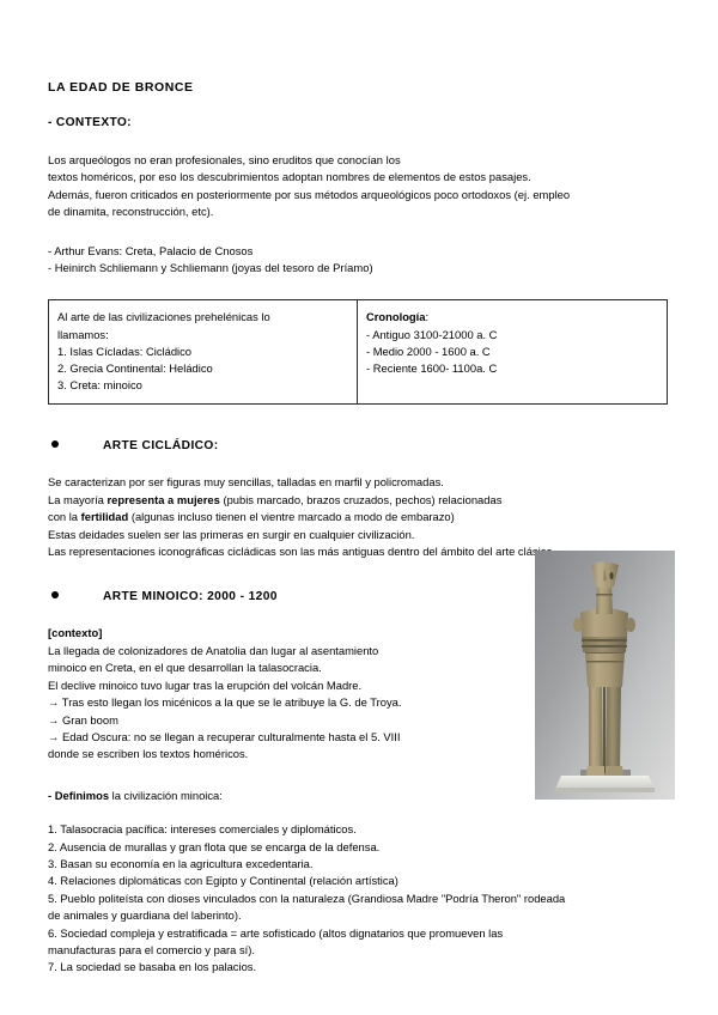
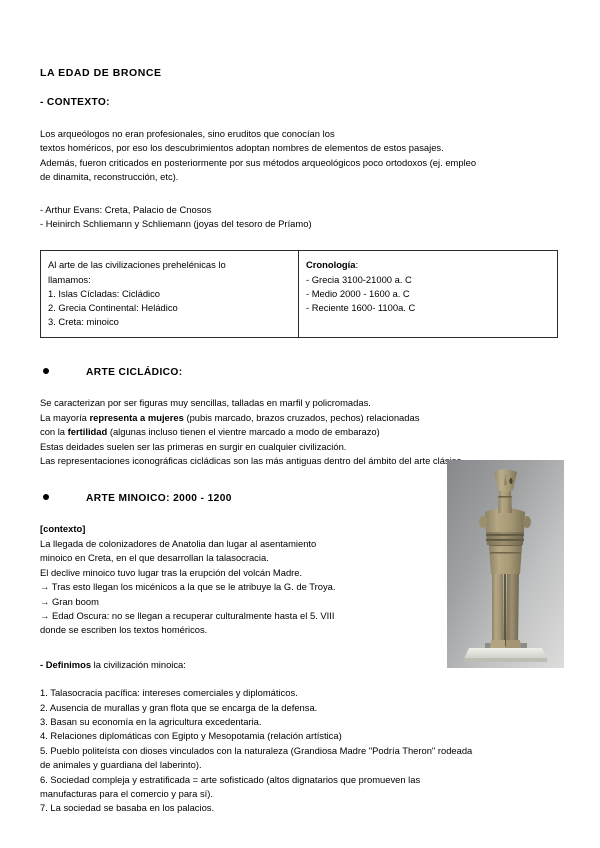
  LA EDAD DE BRONCE
  - CONTEXTO:
  Los arqueólogos no eran profesionales, sino eruditos que conocían los
  textos homéricos, por eso los descubrimientos adoptan nombres de elementos de estos pasajes.
  Además, fueron criticados en posteriormente por sus métodos arqueológicos poco ortodoxos (ej. empleo
  de dinamita, reconstrucción, etc).
  - Arthur Evans: Creta, Palacio de Cnosos
  - Heinirch Schliemann y Schliemann (joyas del tesoro de Príamo)
- Al arte de las civilizaciones prehelénicas lo llamamos: 1. Islas Cícladas: Cicládico 2. Grecia Continental: Heládico 3. Creta: minoico	Cronología: - Antiguo 3100-21000 a. C - Medio 2000 - 1600 a. C - Reciente 1600- 1100a. C
+ Al arte de las civilizaciones prehelénicas lo llamamos: 1. Islas Cícladas: Cicládico 2. Grecia Continental: Heládico 3. Creta: minoico	Cronología: - Grecia 3100-21000 a. C - Medio 2000 - 1600 a. C - Reciente 1600- 1100a. C
  ARTE CICLÁDICO:
  Se caracterizan por ser figuras muy sencillas, talladas en marfil y policromadas.
  La mayoría representa a mujeres (pubis marcado, brazos cruzados, pechos) relacionadas
  con la fertilidad (algunas incluso tienen el vientre marcado a modo de embarazo)
  Estas deidades suelen ser las primeras en surgir en cualquier civilización.
  Las representaciones iconográficas cicládicas son las más antiguas dentro del ámbito del arte clá
  ARTE MINOICO: 2000 - 1200
  [contexto]
  La llegada de colonizadores de Anatolia dan lugar al asentamiento
  minoico en Creta, en el que desarrollan la talasocracia.
  El declive minoico tuvo lugar tras la erupción del volcán Madre.
  → Tras esto llegan los micénicos a la que se le atribuye la G. de Troya.
  → Gran boom
  → Edad Oscura: no se llegan a recuperar culturalmente hasta el 5. VIII
  donde se escriben los textos homéricos.
  - Definimos la civilización minoica:
  1. Talasocracia pacífica: intereses comerciales y diplomáticos.
  2. Ausencia de murallas y gran flota que se encarga de la defensa.
  3. Basan su economía en la agricultura excedentaria.
- 4. Relaciones diplomáticas con Egipto y Continental (relación artística)
+ 4. Relaciones diplomáticas con Egipto y Mesopotamia (relación artística)
  5. Pueblo politeísta con dioses vinculados con la naturaleza (Grandiosa Madre "Podría Theron" rodeada
  de animales y guardiana del laberinto).
  6. Sociedad compleja y estratificada = arte sofisticado (altos dignatarios que promueven las
  manufacturas para el comercio y para sí).
  7. La sociedad se basaba en los palacios.
